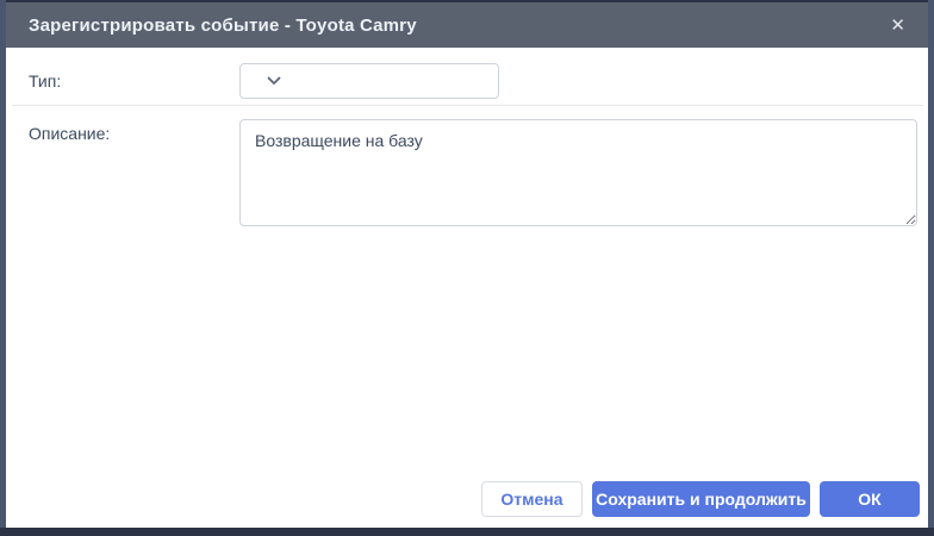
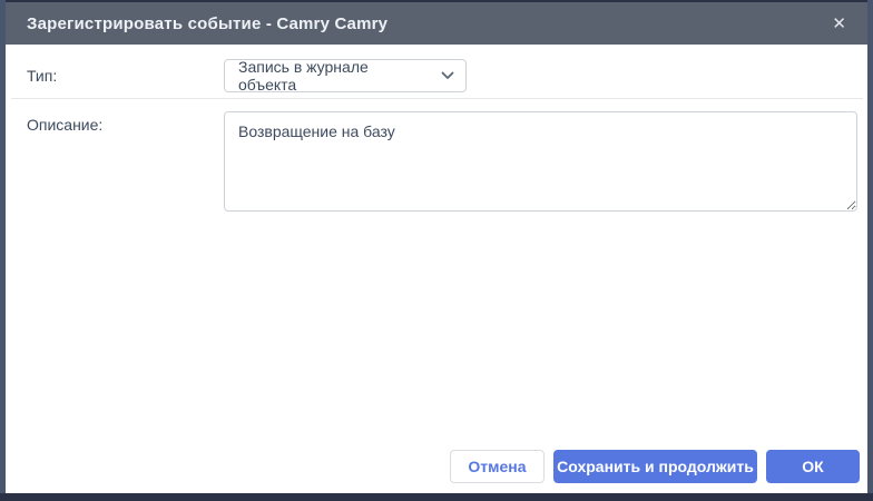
- Зарегистрировать событие - Toyota Camry
+ Зарегистрировать событие - Camry Camry
  ✕
  Тип:
+ Запись в журнале объекта
  Описание:
  Возвращение на базу
  Отмена
  Сохранить и продолжить
  ОК
